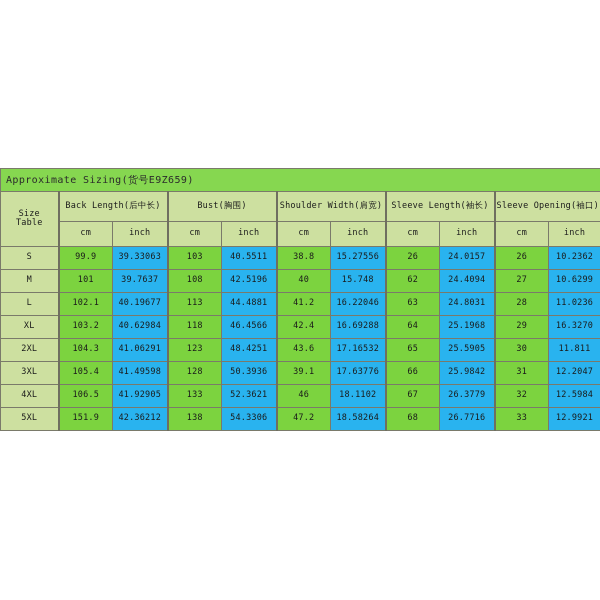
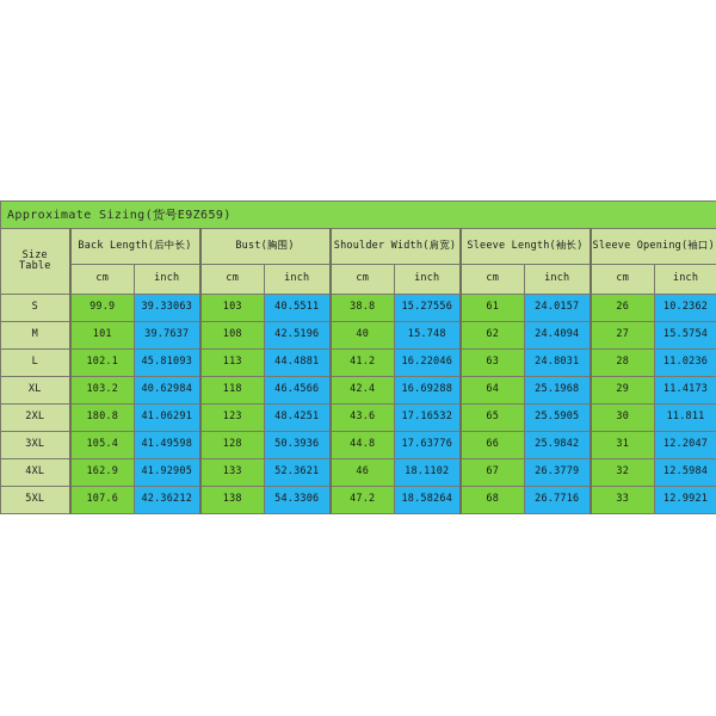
  Approximate Sizing(货号E9Z659)
  Size Table	Back Length(后中长)	Bust(胸围)	Shoulder Width(肩宽)	Sleeve Length(袖长)	Sleeve Opening(袖口)
  cm	inch	cm	inch	cm	inch	cm	inch	cm	inch
- S	99.9	39.33063	103	40.5511	38.8	15.27556	26	24.0157	26	10.2362
+ S	99.9	39.33063	103	40.5511	38.8	15.27556	61	24.0157	26	10.2362
- M	101	39.7637	108	42.5196	40	15.748	62	24.4094	27	10.6299
+ M	101	39.7637	108	42.5196	40	15.748	62	24.4094	27	15.5754
- L	102.1	40.19677	113	44.4881	41.2	16.22046	63	24.8031	28	11.0236
+ L	102.1	45.81093	113	44.4881	41.2	16.22046	63	24.8031	28	11.0236
- XL	103.2	40.62984	118	46.4566	42.4	16.69288	64	25.1968	29	16.3270
+ XL	103.2	40.62984	118	46.4566	42.4	16.69288	64	25.1968	29	11.4173
- 2XL	104.3	41.06291	123	48.4251	43.6	17.16532	65	25.5905	30	11.811
+ 2XL	180.8	41.06291	123	48.4251	43.6	17.16532	65	25.5905	30	11.811
- 3XL	105.4	41.49598	128	50.3936	39.1	17.63776	66	25.9842	31	12.2047
+ 3XL	105.4	41.49598	128	50.3936	44.8	17.63776	66	25.9842	31	12.2047
- 4XL	106.5	41.92905	133	52.3621	46	18.1102	67	26.3779	32	12.5984
+ 4XL	162.9	41.92905	133	52.3621	46	18.1102	67	26.3779	32	12.5984
- 5XL	151.9	42.36212	138	54.3306	47.2	18.58264	68	26.7716	33	12.9921
+ 5XL	107.6	42.36212	138	54.3306	47.2	18.58264	68	26.7716	33	12.9921
